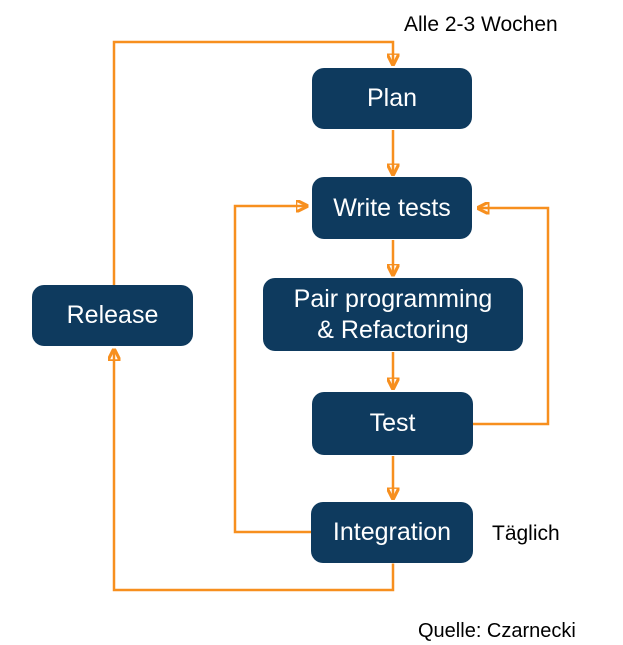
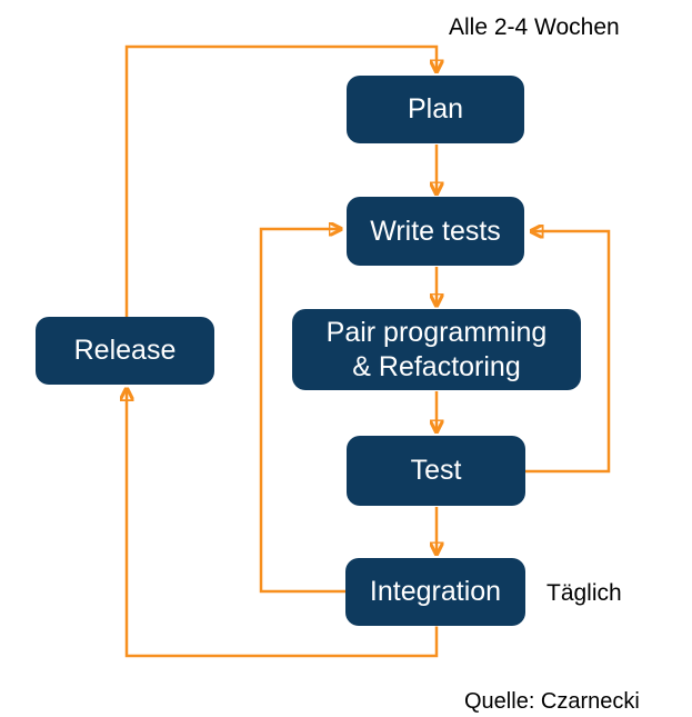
  Plan
  Write tests
  Pair programming
  & Refactoring
  Test
  Integration
  Release
- Alle 2-3 Wochen
+ Alle 2-4 Wochen
  Täglich
  Quelle: Czarnecki
